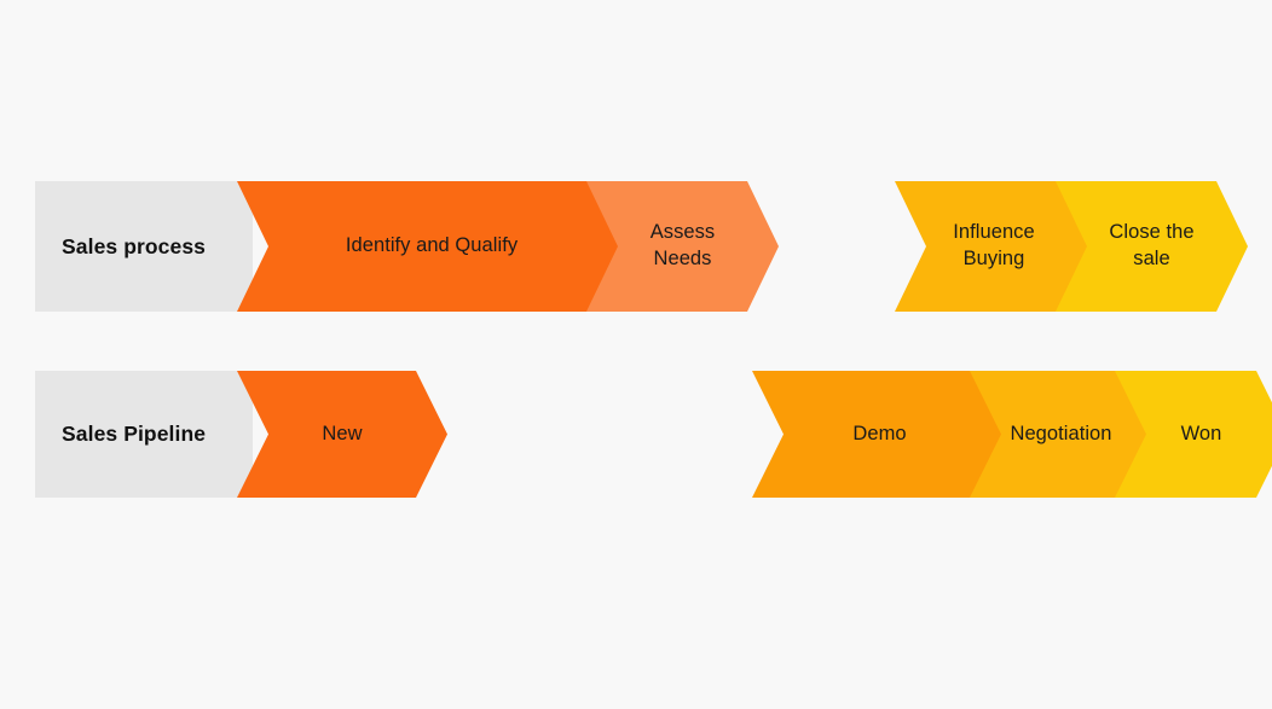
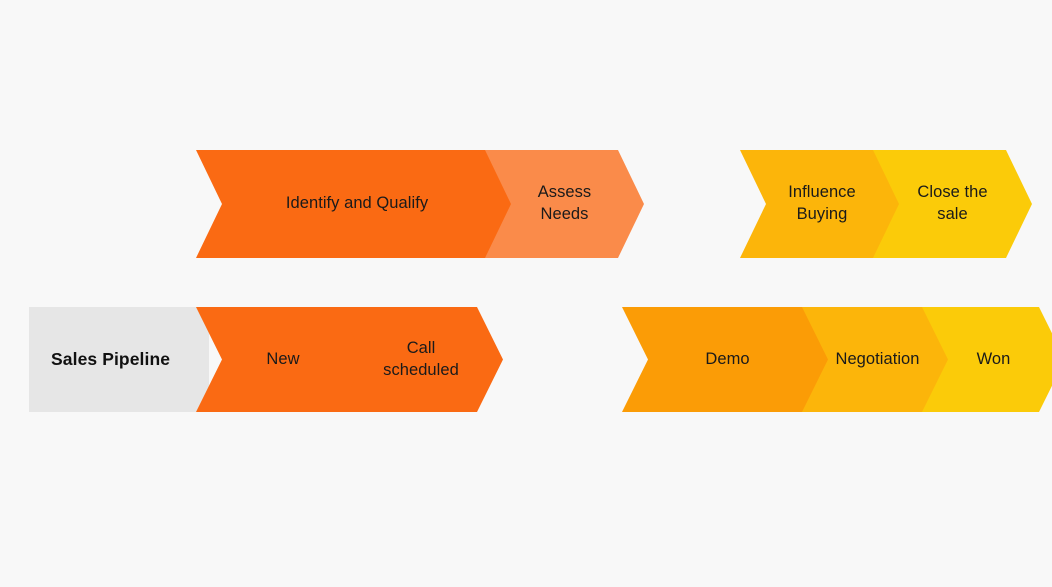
- Sales process
  Identify and Qualify
  Assess
  Needs
  Influence
  Buying
  Close the
  sale
  Sales Pipeline
  New
+ Call
+ scheduled
  Demo
  Negotiation
  Won
